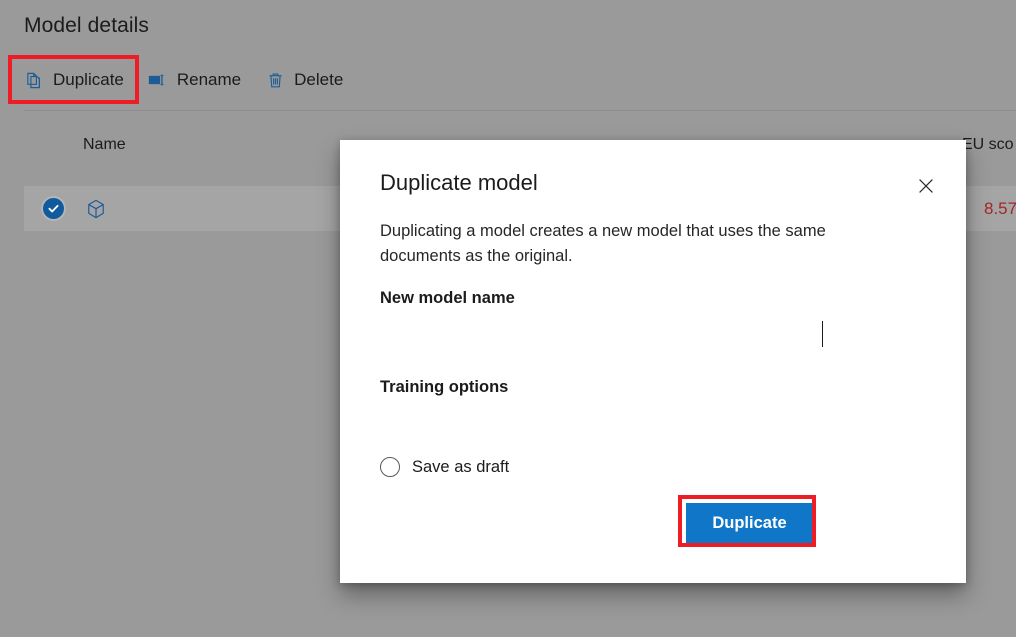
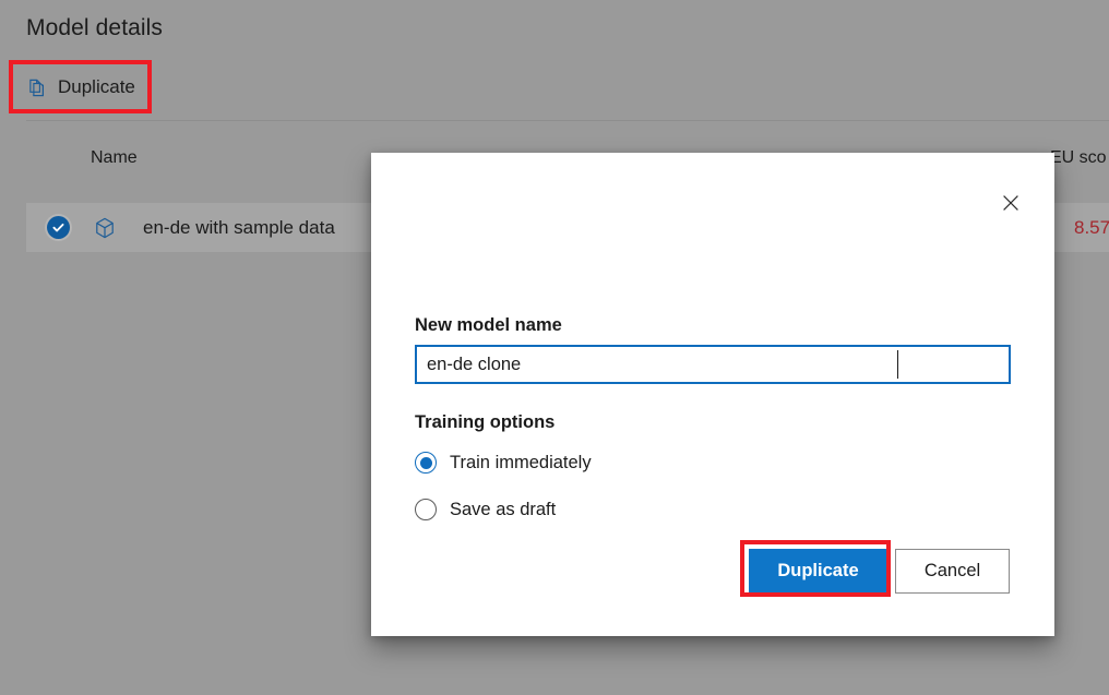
  Model details
  Duplicate
- Rename
- Delete
  Name
  EU sco
+ en-de with sample data
  8.57
- Duplicate model
- Duplicating a model creates a new model that uses the same documents as the original.
  New model name
+ en-de clone
  Training options
+ Train immediately
  Save as draft
  Duplicate
+ Cancel
